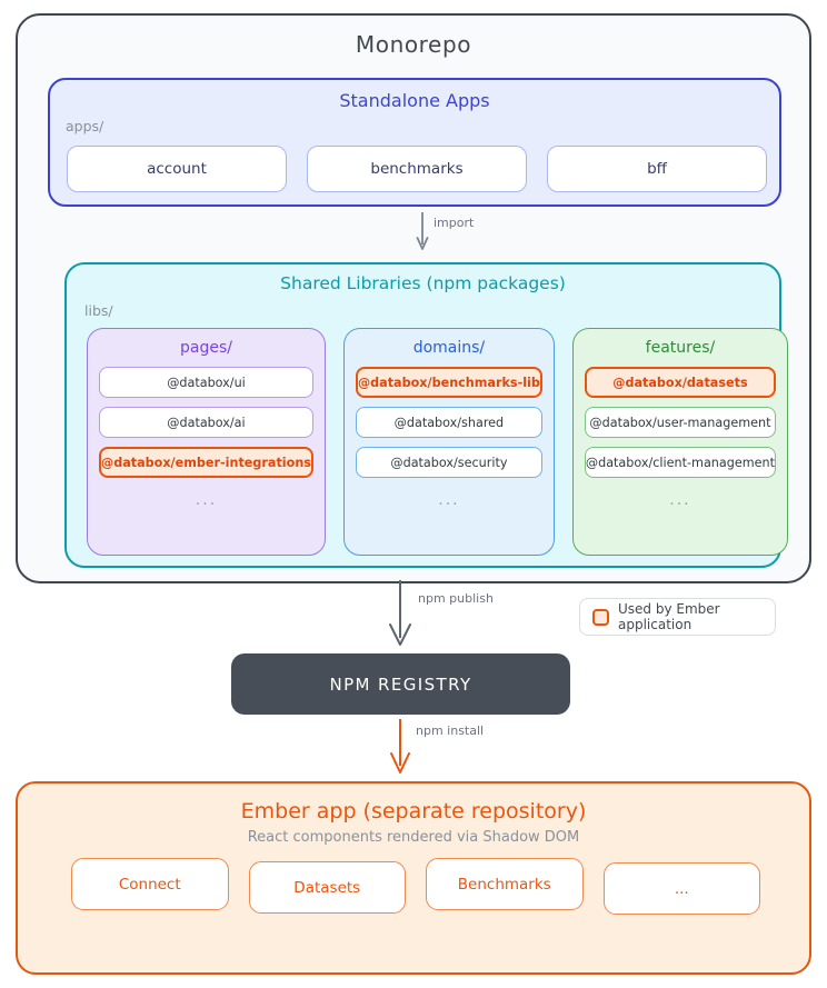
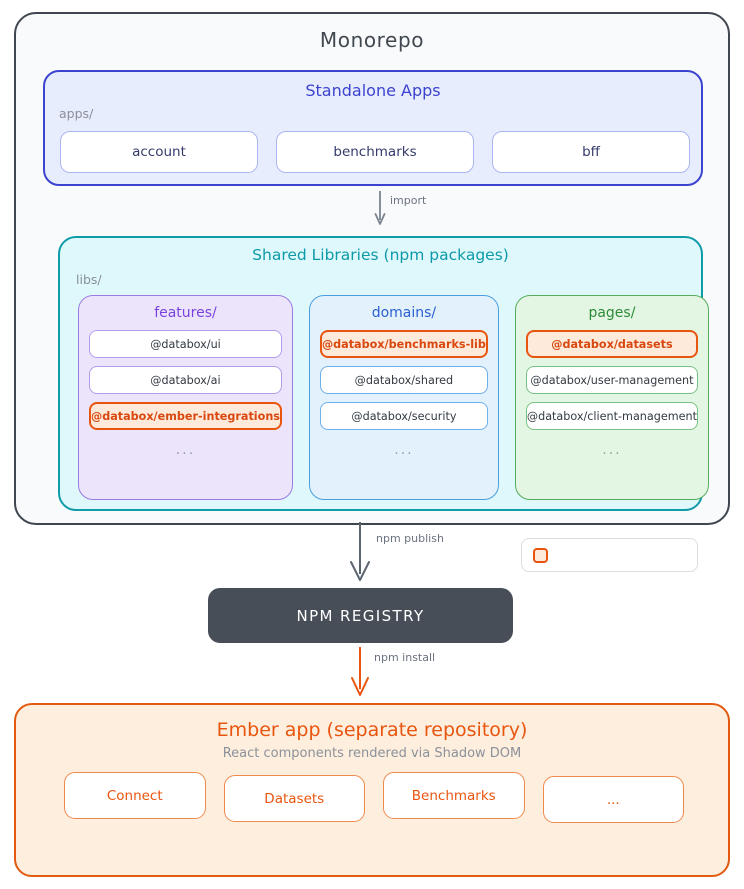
  Monorepo
  Standalone Apps
  apps/
  account
  benchmarks
  bff
  import
  Shared Libraries (npm packages)
  libs/
- pages/
+ features/
  @databox/ui
  @databox/ai
  @databox/ember-integrations
  ...
  domains/
  @databox/benchmarks-lib
  @databox/shared
  @databox/security
  ...
- features/
+ pages/
  @databox/datasets
  @databox/user-management
  @databox/client-management
  ...
  npm publish
- Used by Ember application
  NPM REGISTRY
  npm install
  Ember app (separate repository)
  React components rendered via Shadow DOM
  Connect
  Datasets
  Benchmarks
  ...
